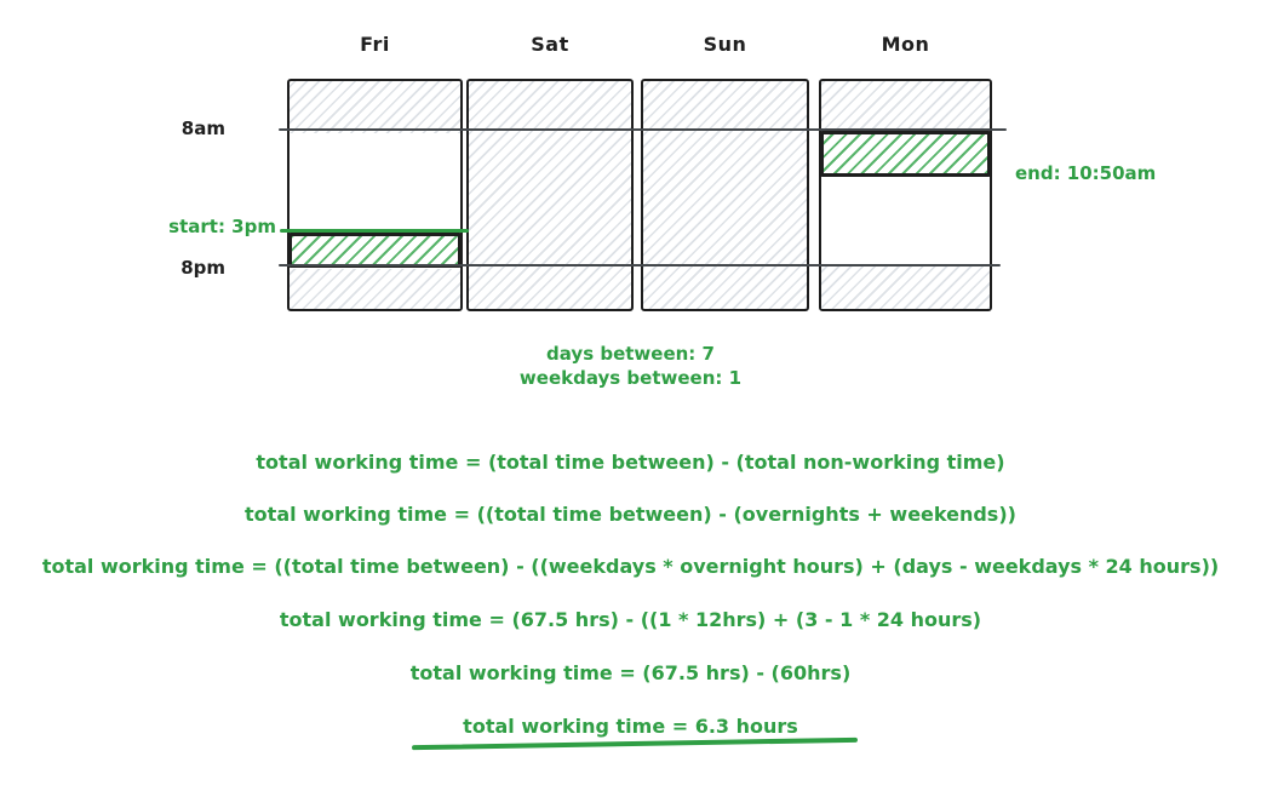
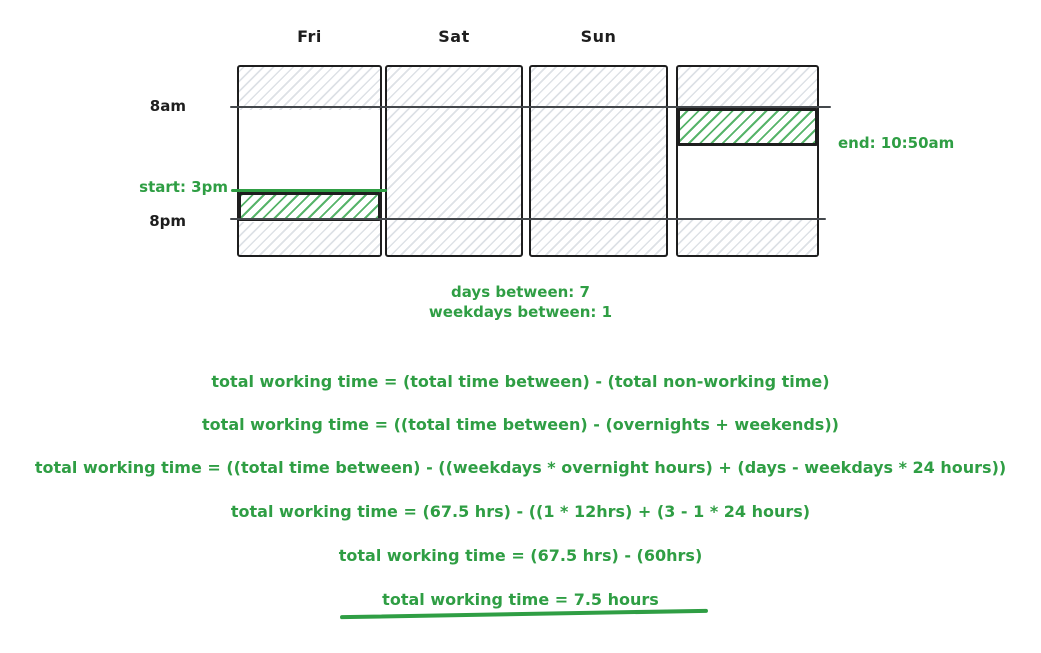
  Fri
  Sat
  Sun
- Mon
  8am
  8pm
  start: 3pm
  end: 10:50am
  days between: 7
  weekdays between: 1
  total working time = (total time between) - (total non-working time)
  total working time = ((total time between) - (overnights + weekends))
  total working time = ((total time between) - ((weekdays * overnight hours) + (days - weekdays * 24 hours))
  total working time = (67.5 hrs) - ((1 * 12hrs) + (3 - 1 * 24 hours)
  total working time = (67.5 hrs) - (60hrs)
- total working time = 6.3 hours
+ total working time = 7.5 hours
